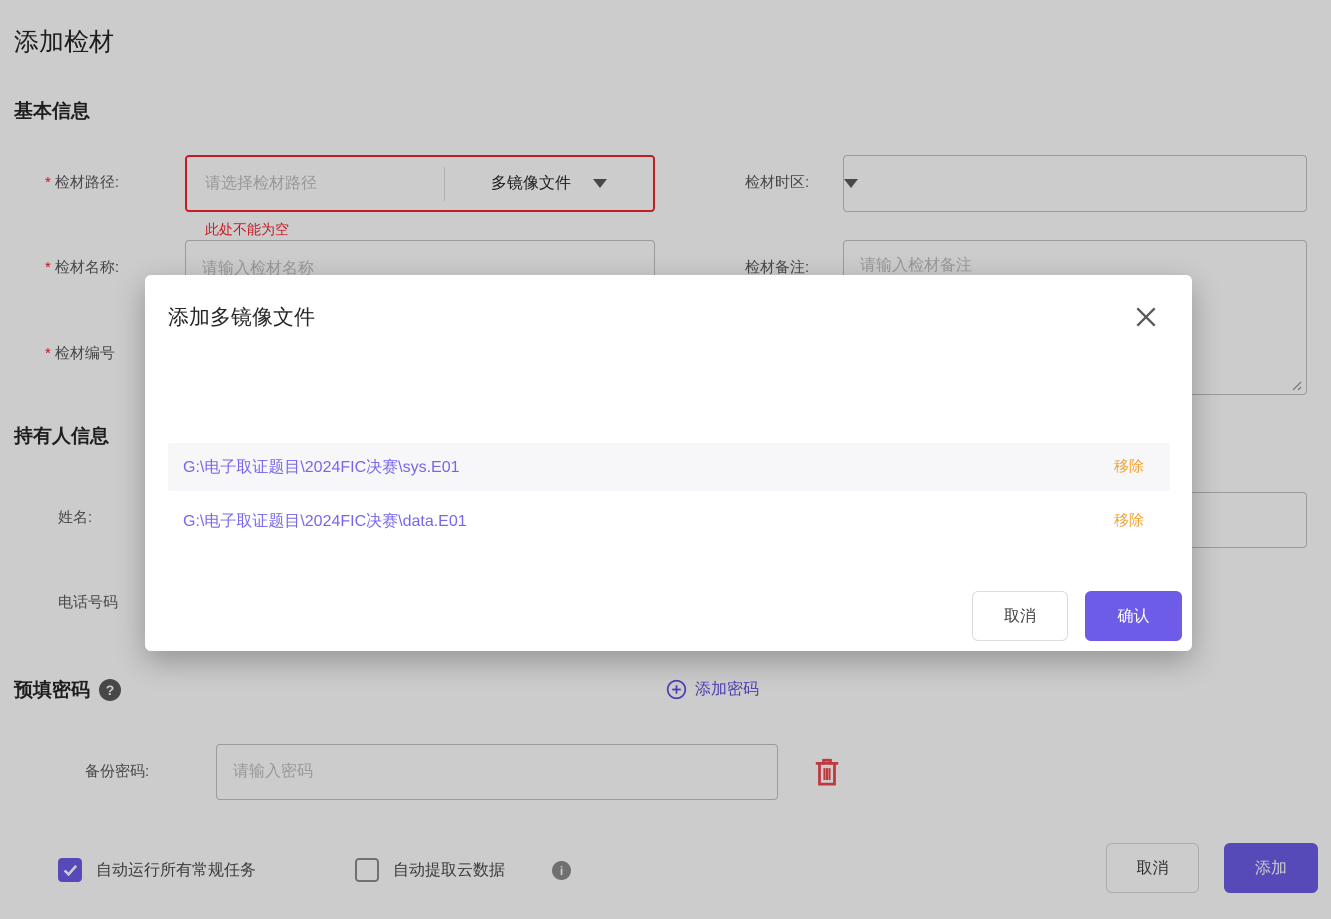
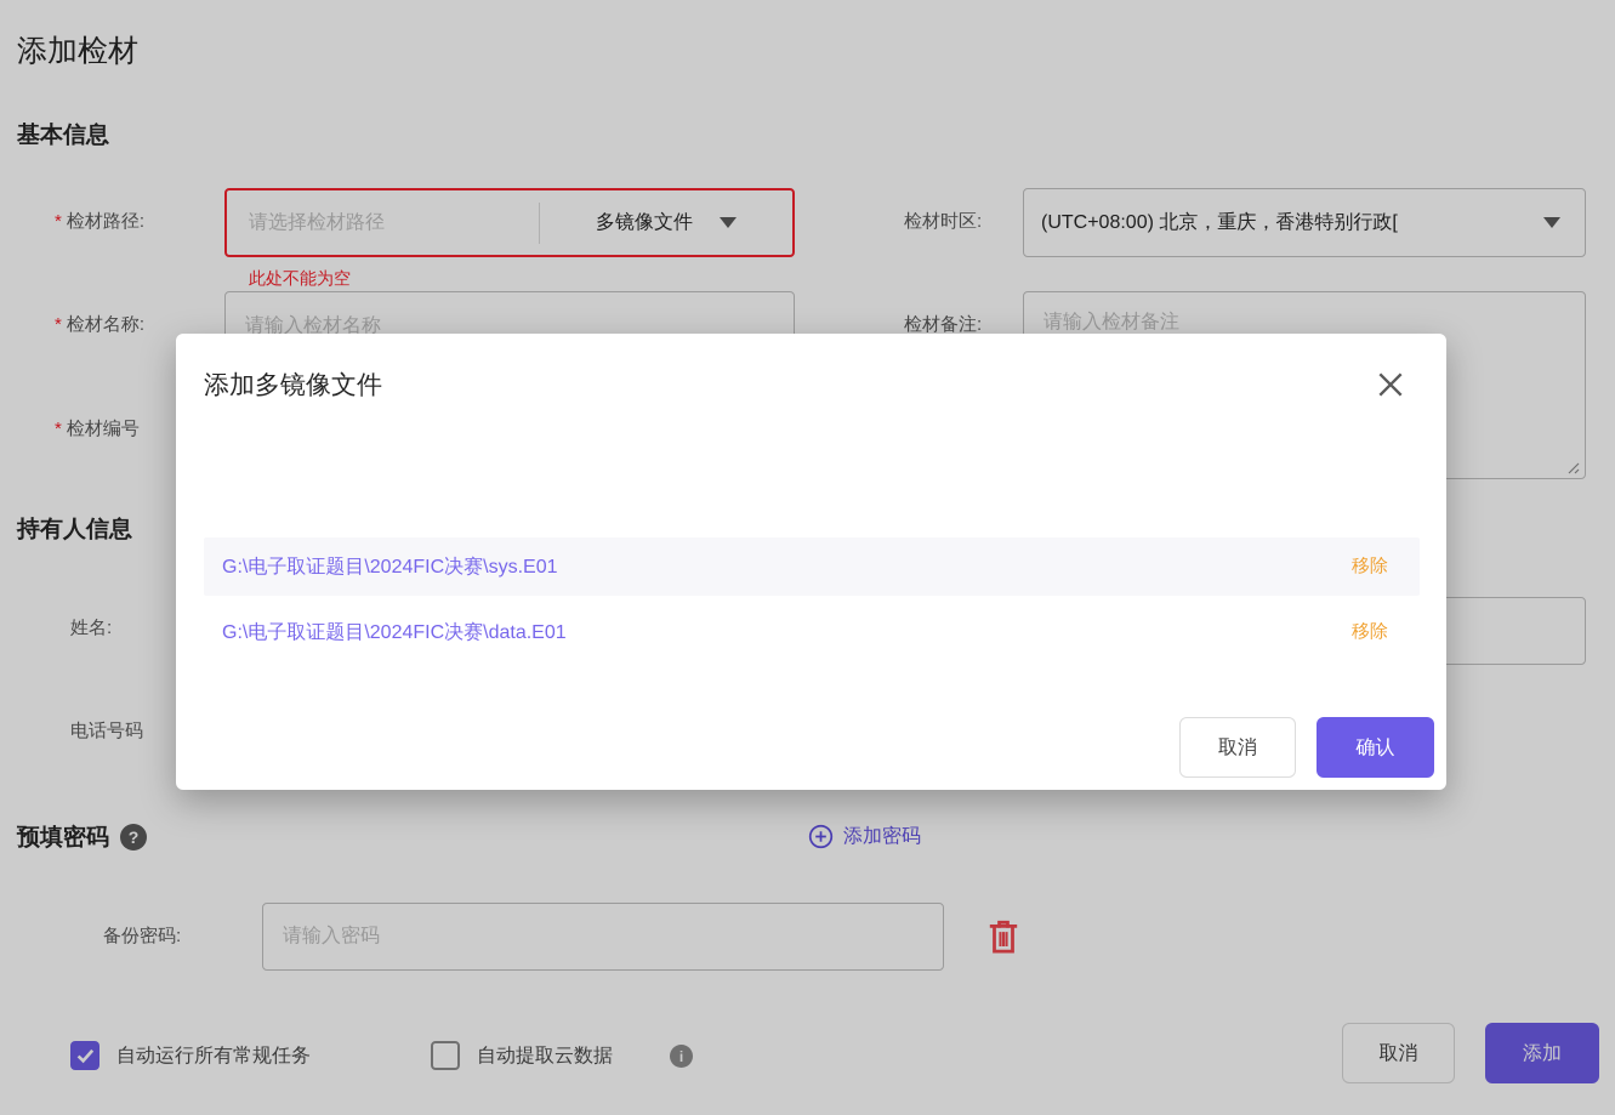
  添加检材
  基本信息
  *
  检材路径:
  请选择检材路径
  多镜像文件
  此处不能为空
  检材时区:
+ (UTC+08:00) 北京，重庆，香港特别行政[
  *
  检材名称:
  请输入检材名称
  检材备注:
  请输入检材备注
  *
  检材编号
  持有人信息
  姓名:
  电话号码
  预填密码
  ?
  添加密码
  备份密码:
  请输入密码
  自动运行所有常规任务
  自动提取云数据
  i
  取消
  添加
  添加多镜像文件
  G:\电子取证题目\2024FIC决赛\sys.E01
  移除
  G:\电子取证题目\2024FIC决赛\data.E01
  移除
  取消
  确认
